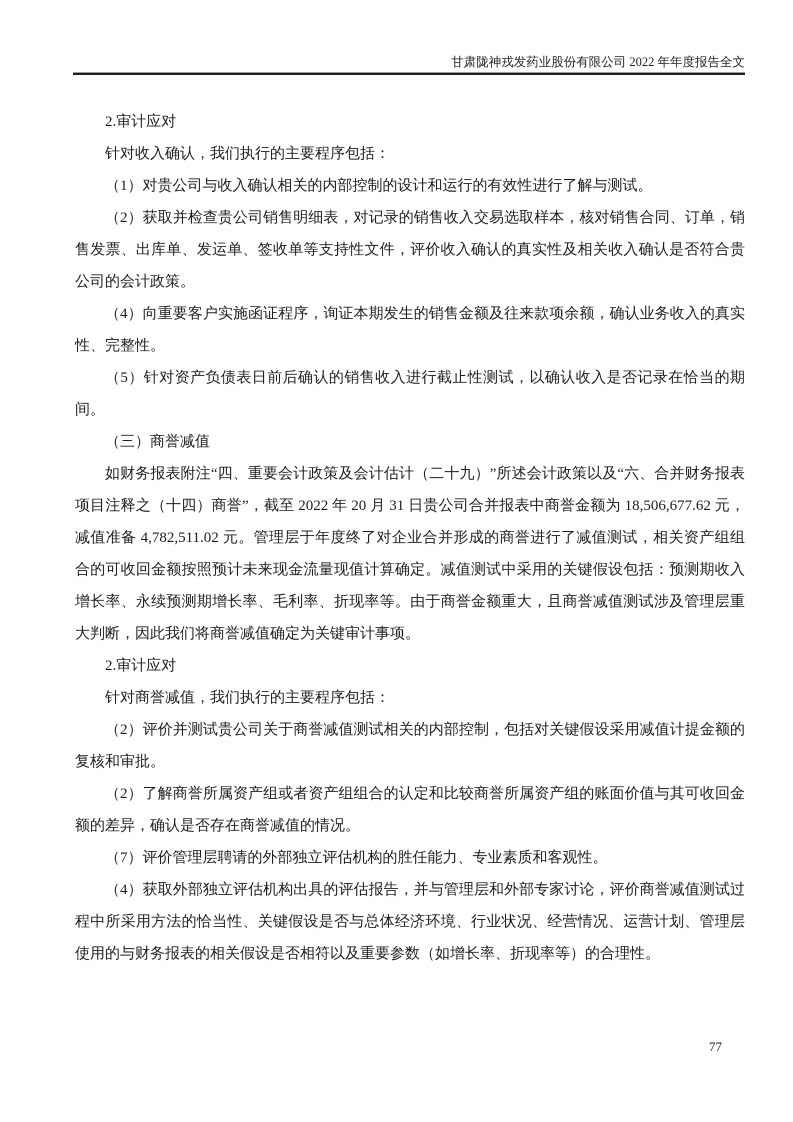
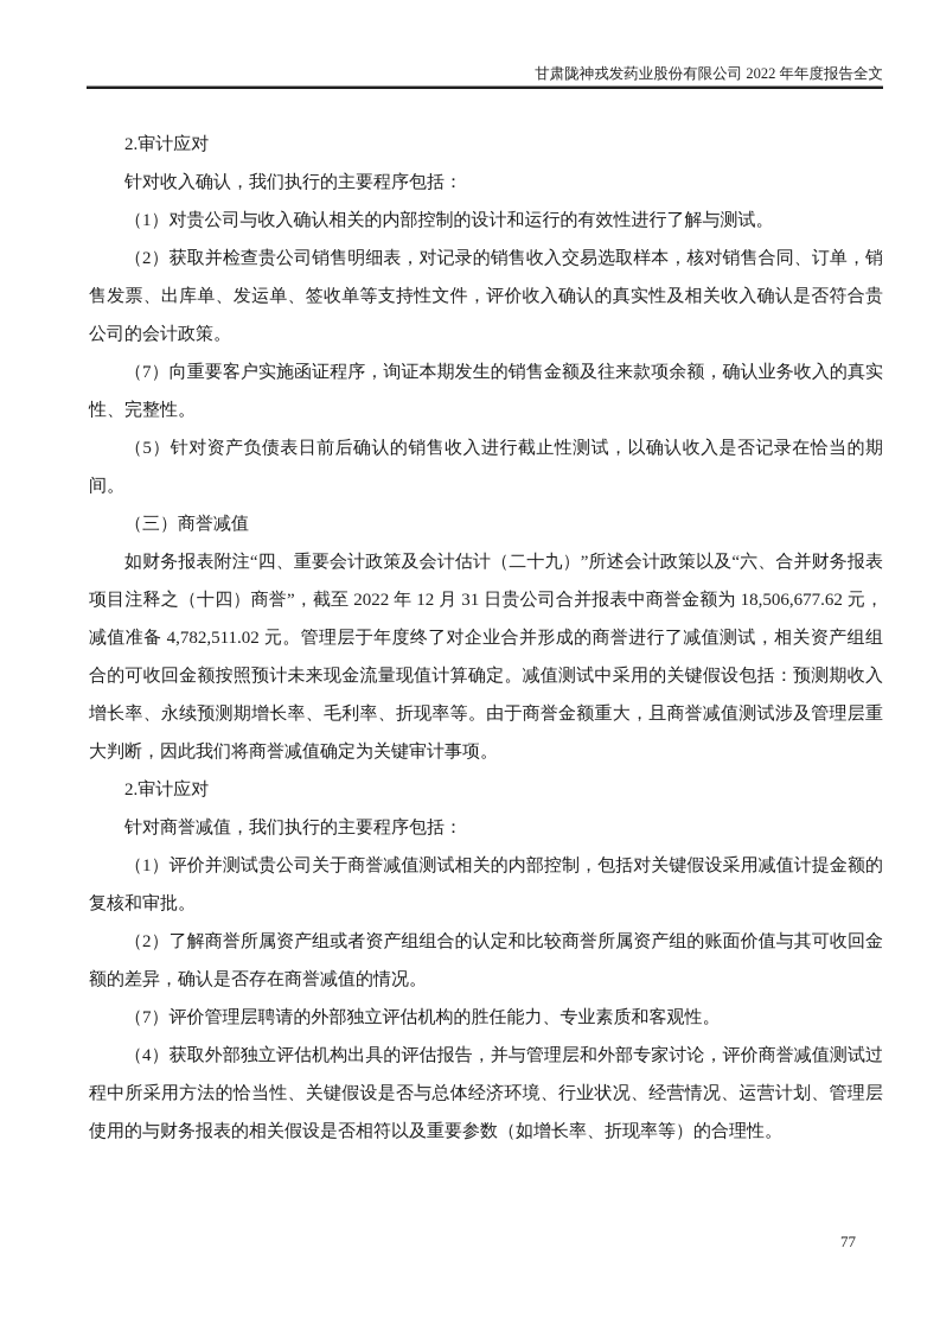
  甘肃陇神戎发药业股份有限公司 2022 年年度报告全文
  2.审计应对
  针对收入确认，我们执行的主要程序包括：
  （1）对贵公司与收入确认相关的内部控制的设计和运行的有效性进行了解与测试。
  （2）获取并检查贵公司销售明细表，对记录的销售收入交易选取样本，核对销售合同、订单，销售发票、出库单、发运单、签收单等支持性文件，评价收入确认的真实性及相关收入确认是否符合贵公司的会计政策。
- （4）向重要客户实施函证程序，询证本期发生的销售金额及往来款项余额，确认业务收入的真实性、完整性。
+ （7）向重要客户实施函证程序，询证本期发生的销售金额及往来款项余额，确认业务收入的真实性、完整性。
  （5）针对资产负债表日前后确认的销售收入进行截止性测试，以确认收入是否记录在恰当的期间。
  （三）商誉减值
- 如财务报表附注“四、重要会计政策及会计估计（二十九）”所述会计政策以及“六、合并财务报表项目注释之（十四）商誉”，截至 2022 年 20 月 31 日贵公司合并报表中商誉金额为 18,506,677.62 元，减值准备 4,782,511.02 元。管理层于年度终了对企业合并形成的商誉进行了减值测试，相关资产组组合的可收回金额按照预计未来现金流量现值计算确定。减值测试中采用的关键假设包括：预测期收入增长率、永续预测期增长率、毛利率、折现率等。由于商誉金额重大，且商誉减值测试涉及管理层重大判断，因此我们将商誉减值确定为关键审计事项。
+ 如财务报表附注“四、重要会计政策及会计估计（二十九）”所述会计政策以及“六、合并财务报表项目注释之（十四）商誉”，截至 2022 年 12 月 31 日贵公司合并报表中商誉金额为 18,506,677.62 元，减值准备 4,782,511.02 元。管理层于年度终了对企业合并形成的商誉进行了减值测试，相关资产组组合的可收回金额按照预计未来现金流量现值计算确定。减值测试中采用的关键假设包括：预测期收入增长率、永续预测期增长率、毛利率、折现率等。由于商誉金额重大，且商誉减值测试涉及管理层重大判断，因此我们将商誉减值确定为关键审计事项。
  2.审计应对
  针对商誉减值，我们执行的主要程序包括：
- （2）评价并测试贵公司关于商誉减值测试相关的内部控制，包括对关键假设采用减值计提金额的复核和审批。
+ （1）评价并测试贵公司关于商誉减值测试相关的内部控制，包括对关键假设采用减值计提金额的复核和审批。
  （2）了解商誉所属资产组或者资产组组合的认定和比较商誉所属资产组的账面价值与其可收回金额的差异，确认是否存在商誉减值的情况。
  （7）评价管理层聘请的外部独立评估机构的胜任能力、专业素质和客观性。
  （4）获取外部独立评估机构出具的评估报告，并与管理层和外部专家讨论，评价商誉减值测试过程中所采用方法的恰当性、关键假设是否与总体经济环境、行业状况、经营情况、运营计划、管理层使用的与财务报表的相关假设是否相符以及重要参数（如增长率、折现率等）的合理性。
  77
